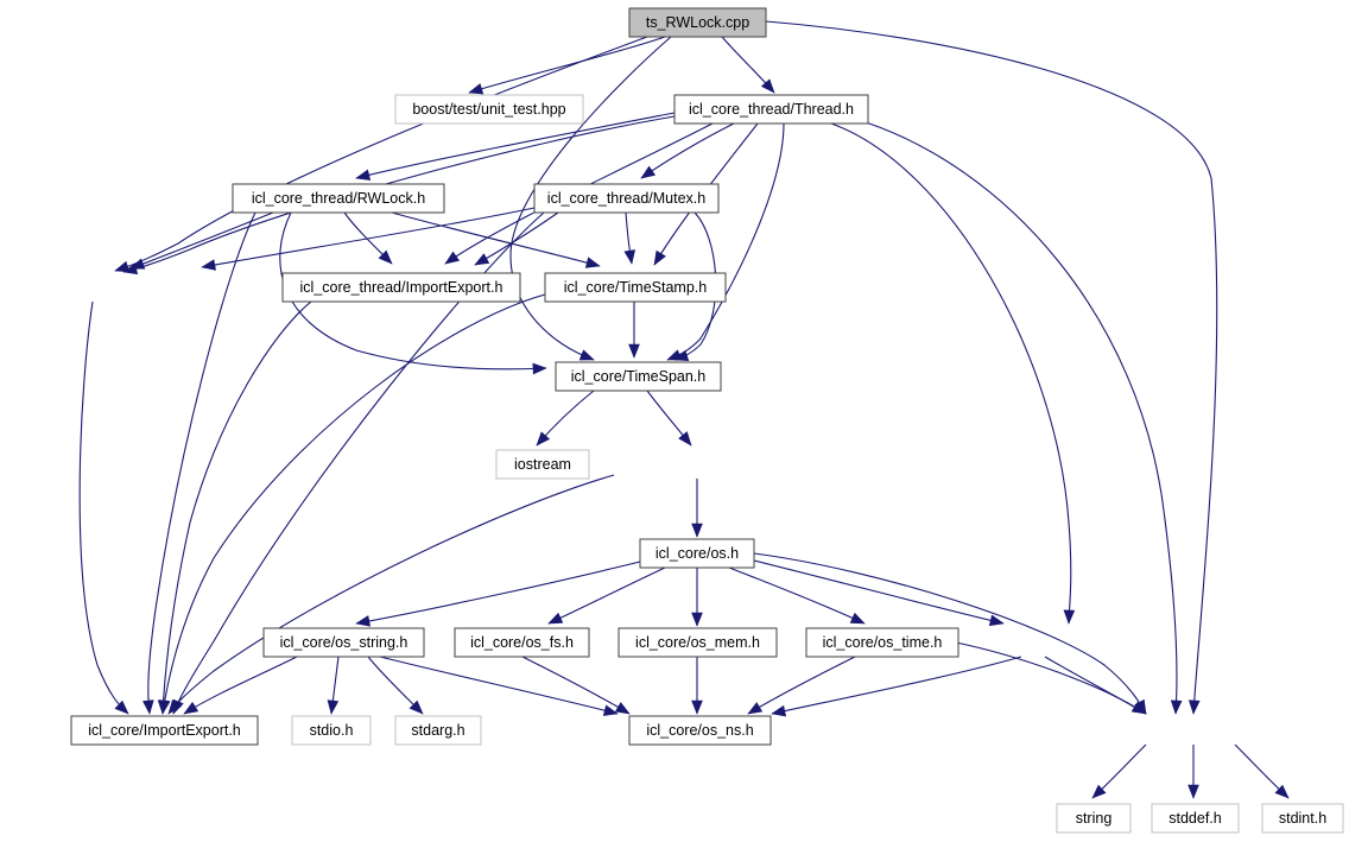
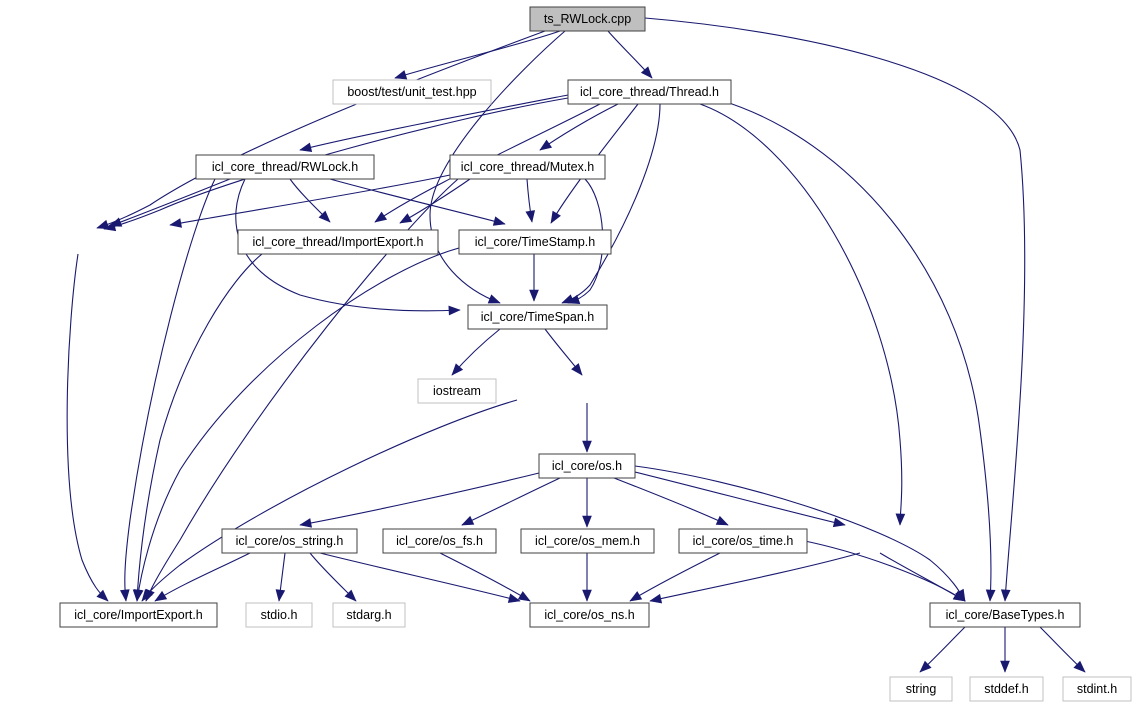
  ts_RWLock.cpp
  boost/test/unit_test.hpp
  icl_core_thread/Thread.h
  icl_core_thread/RWLock.h
  icl_core_thread/Mutex.h
  icl_core_thread/ImportExport.h
  icl_core/TimeStamp.h
  icl_core/TimeSpan.h
  iostream
  icl_core/os.h
  icl_core/os_string.h
  icl_core/os_fs.h
  icl_core/os_mem.h
  icl_core/os_time.h
  icl_core/ImportExport.h
  stdio.h
  stdarg.h
  icl_core/os_ns.h
+ icl_core/BaseTypes.h
  string
  stddef.h
  stdint.h
